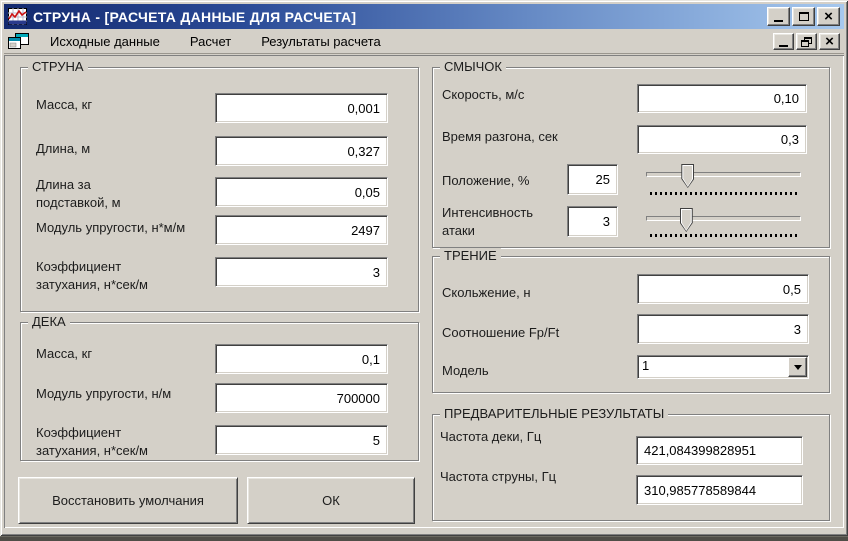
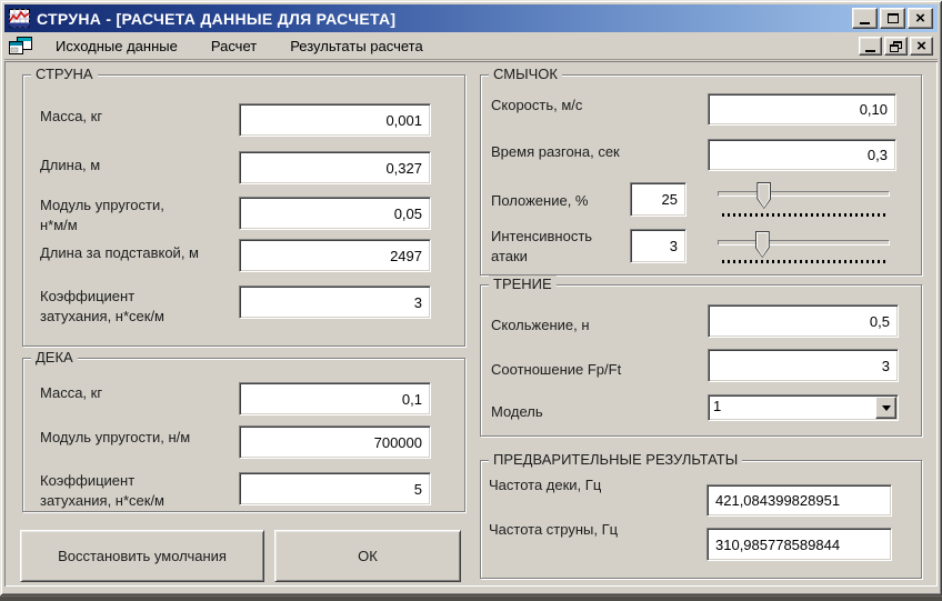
  СТРУНА - [РАСЧЕТА ДАННЫЕ ДЛЯ РАСЧЕТА]
  ×
  Исходные данные
  Расчет
  Результаты расчета
  ×
  СТРУНА
  Масса, кг
  0,001
  Длина, м
  0,327
- Длина за подставкой, м
+ Модуль упругости, н*м/м
  0,05
- Модуль упругости, н*м/м
+ Длина за подставкой, м
  2497
  Коэффициент затухания, н*сек/м
  3
  ДЕКА
  Масса, кг
  0,1
  Модуль упругости, н/м
  700000
  Коэффициент затухания, н*сек/м
  5
  Восстановить умолчания
  ОК
  СМЫЧОК
  Скорость, м/с
  0,10
  Время разгона, сек
  0,3
  Положение, %
  25
  Интенсивность атаки
  3
  ТРЕНИЕ
  Скольжение, н
  0,5
  Соотношение Fp/Ft
  3
  Модель
  1
  ПРЕДВАРИТЕЛЬНЫЕ РЕЗУЛЬТАТЫ
  Частота деки, Гц
  421,084399828951
  Частота струны, Гц
  310,985778589844
